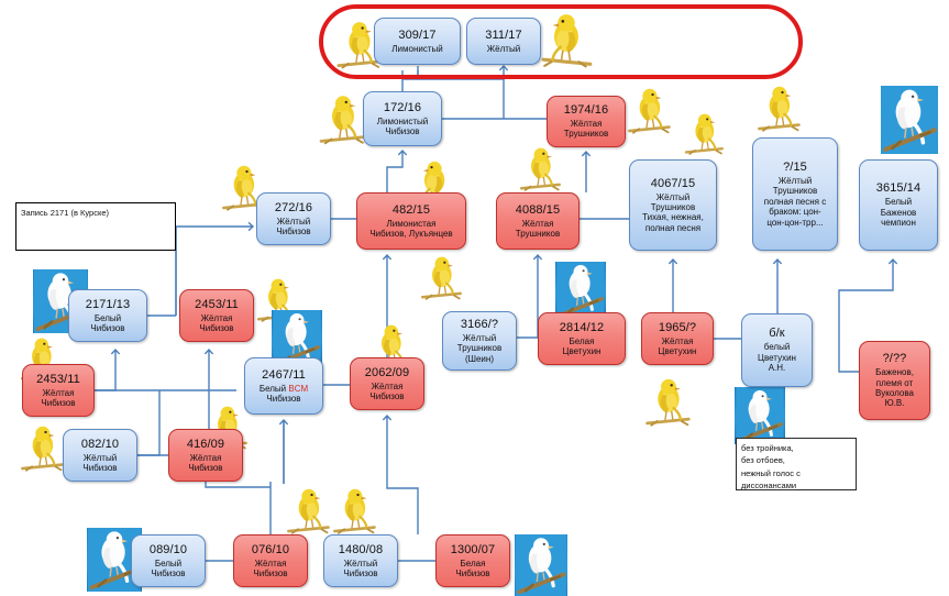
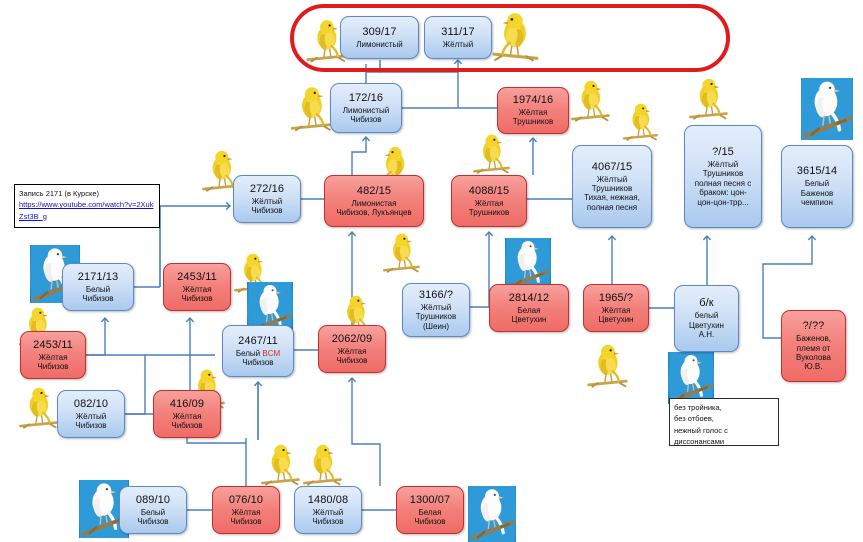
  309/17
  Лимонистый
  311/17
  Жёлтый
  172/16
  Лимонистый
  Чибизов
  1974/16
  Жёлтая
  Трушников
  272/16
  Жёлтый
  Чибизов
  482/15
  Лимонистая
  Чибизов, Лукъянцев
  4088/15
  Жёлтая
  Трушников
  4067/15
  Жёлтый
  Трушников
  Тихая, нежная,
  полная песня
  ?/15
  Жёлтый
  Трушников
  полная песня с
  браком: цон-
  цон-цон-трр...
  3615/14
  Белый
  Баженов
  чемпион
  2171/13
  Белый
  Чибизов
  2453/11
  Жёлтая
  Чибизов
  3166/?
  Жёлтый
  Трушников
  (Шеин)
  2814/12
  Белая
  Цветухин
  1965/?
  Жёлтая
  Цветухин
  б/к
  белый
  Цветухин
  А.Н.
  ?/??
  Баженов,
  племя от
  Вуколова
  Ю.В.
  2467/11
  Белый BCM
  Чибизов
  2062/09
  Жёлтая
  Чибизов
  2453/11
  Жёлтая
  Чибизов
  082/10
  Жёлтый
  Чибизов
  416/09
  Жёлтая
  Чибизов
  089/10
  Белый
  Чибизов
  076/10
  Жёлтая
  Чибизов
  1480/08
  Жёлтый
  Чибизов
  1300/07
  Белая
  Чибизов
  Запись 2171 (в Курске)
+ https://www.youtube.com/watch?v=2XukZst3B_g
  без тройника,
  без отбоев,
  нежный голос с
  диссонансами
